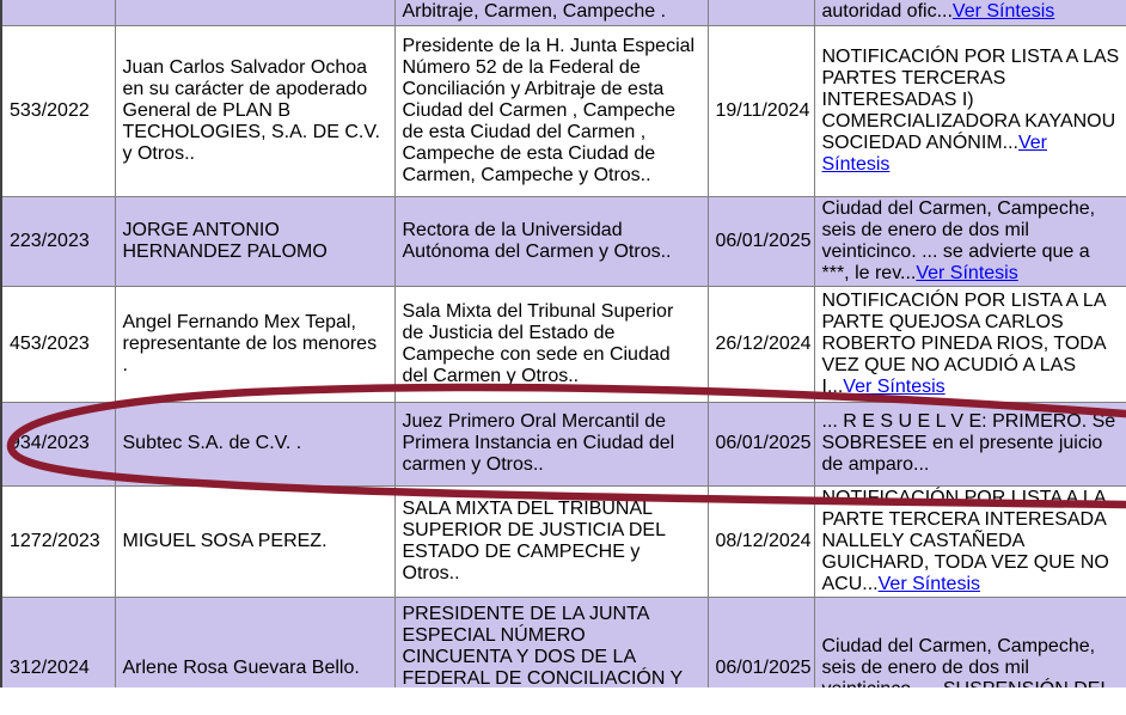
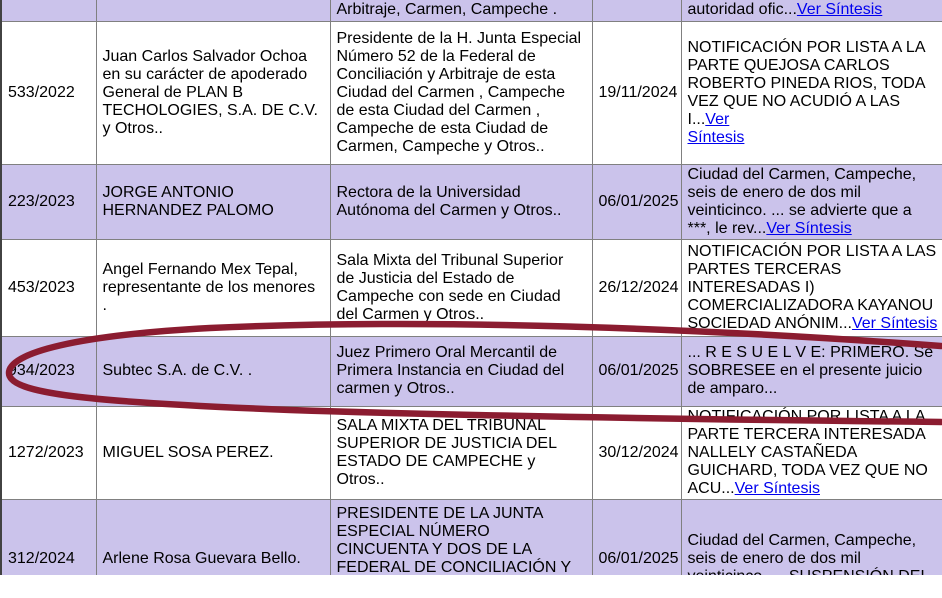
  		Arbitraje, Carmen, Campeche .		autoridad ofic...Ver Síntesis
- 533/2022	Juan Carlos Salvador Ochoa en su carácter de apoderado General de PLAN B TECHOLOGIES, S.A. DE C.V. y Otros..	Presidente de la H. Junta Especial Número 52 de la Federal de Conciliación y Arbitraje de esta Ciudad del Carmen , Campeche de esta Ciudad del Carmen , Campeche de esta Ciudad de Carmen, Campeche y Otros..	19/11/2024	NOTIFICACIÓN POR LISTA A LAS PARTES TERCERAS INTERESADAS I) COMERCIALIZADORA KAYANOU SOCIEDAD ANÓNIM...Ver Síntesis
+ 533/2022	Juan Carlos Salvador Ochoa en su carácter de apoderado General de PLAN B TECHOLOGIES, S.A. DE C.V. y Otros..	Presidente de la H. Junta Especial Número 52 de la Federal de Conciliación y Arbitraje de esta Ciudad del Carmen , Campeche de esta Ciudad del Carmen , Campeche de esta Ciudad de Carmen, Campeche y Otros..	19/11/2024	NOTIFICACIÓN POR LISTA A LA PARTE QUEJOSA CARLOS ROBERTO PINEDA RIOS, TODA VEZ QUE NO ACUDIÓ A LAS I...Ver Síntesis
  223/2023	JORGE ANTONIO HERNANDEZ PALOMO	Rectora de la Universidad Autónoma del Carmen y Otros..	06/01/2025	Ciudad del Carmen, Campeche, seis de enero de dos mil veinticinco. ... se advierte que a ***, le rev...Ver Síntesis
- 453/2023	Angel Fernando Mex Tepal, representante de los menores .	Sala Mixta del Tribunal Superior de Justicia del Estado de Campeche con sede en Ciudad del Carmen y Otros..	26/12/2024	NOTIFICACIÓN POR LISTA A LA PARTE QUEJOSA CARLOS ROBERTO PINEDA RIOS, TODA VEZ QUE NO ACUDIÓ A LAS I...Ver Síntesis
+ 453/2023	Angel Fernando Mex Tepal, representante de los menores .	Sala Mixta del Tribunal Superior de Justicia del Estado de Campeche con sede en Ciudad del Carmen y Otros..	26/12/2024	NOTIFICACIÓN POR LISTA A LAS PARTES TERCERAS INTERESADAS I) COMERCIALIZADORA KAYANOU SOCIEDAD ANÓNIM...Ver Síntesis
  34/2023	Subtec S.A. de C.V. .	Juez Primero Oral Mercantil de Primera Instancia en Ciudad del carmen y Otros..	06/01/2025	... R E S U E L V E: PRIMERO. Se SOBRESEE en el presente juicio de amparo...
- 1272/2023	MIGUEL SOSA PEREZ.	SALA MIXTA DEL TRIBUNAL SUPERIOR DE JUSTICIA DEL ESTADO DE CAMPECHE y Otros..	08/12/2024	IFICACIÓN POR LISTA A LA PARTE TERCERA INTERESADA NALLELY CASTAÑEDA GUICHARD, TODA VEZ QUE NO ACU...Ver Síntesis
+ 1272/2023	MIGUEL SOSA PEREZ.	SALA MIXTA DEL TRIBUNAL SUPERIOR DE JUSTICIA DEL ESTADO DE CAMPECHE y Otros..	30/12/2024	IFICACIÓN POR LISTA A LA PARTE TERCERA INTERESADA NALLELY CASTAÑEDA GUICHARD, TODA VEZ QUE NO ACU...Ver Síntesis
  312/2024	Arlene Rosa Guevara Bello.	PRESIDENTE DE LA JUNTA ESPECIAL NÚMERO CINCUENTA Y DOS DE LA FEDERAL DE CONCILIACIÓN Y	06/01/2025	Ciudad del Carmen, Campeche, seis de enero de dos mil
